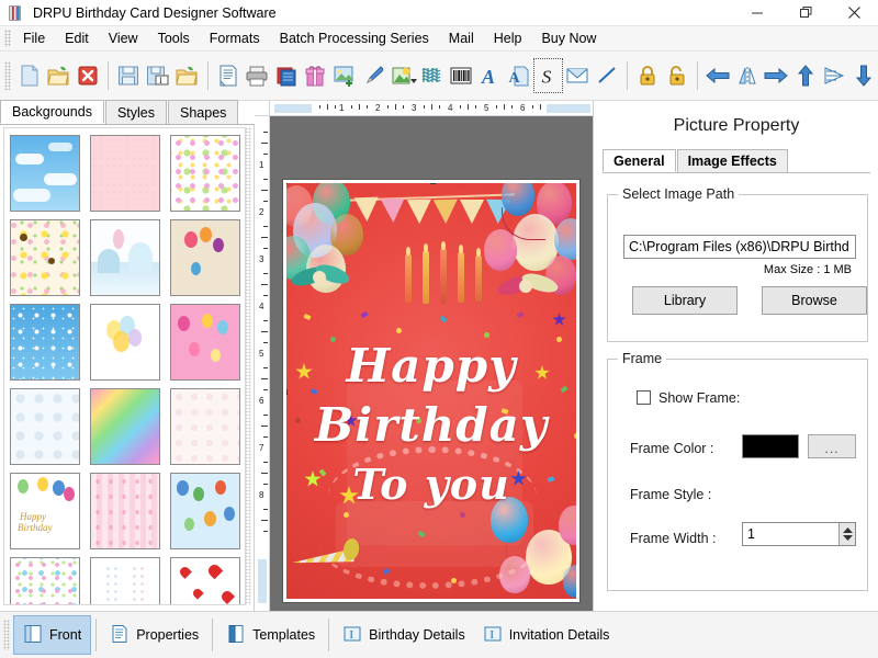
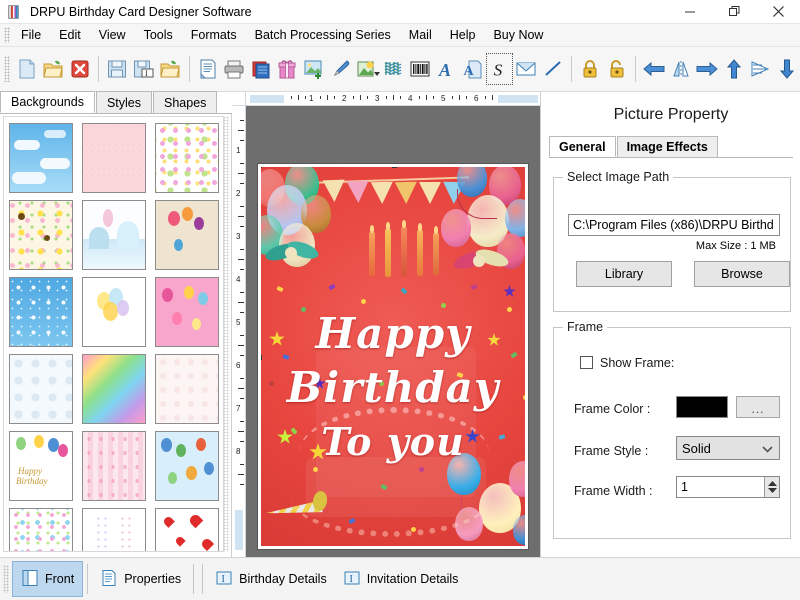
  DRPU Birthday Card Designer Software
  File
  Edit
  View
  Tools
  Formats
  Batch Processing Series
  Mail
  Help
  Buy Now
  I
  A
  A
  S
  Backgrounds
  Styles
  Shapes
  Happy
  Birthday
  1
  2
  3
  4
  5
  6
  1
  2
  3
  4
  5
  6
  7
  8
  Happy
  Birthday
  To you
  Picture Property
  General
  Image Effects
  Select Image Path
  C:\Program Files (x86)\DRPU Birthd
  Max Size : 1 MB
  Library
  Browse
  Frame
  Show Frame:
  Frame Color :
  ...
  Frame Style :
+ Solid
  Frame Width :
  1
  Front
  Properties
- Templates
  I
  Birthday Details
  I
  Invitation Details
